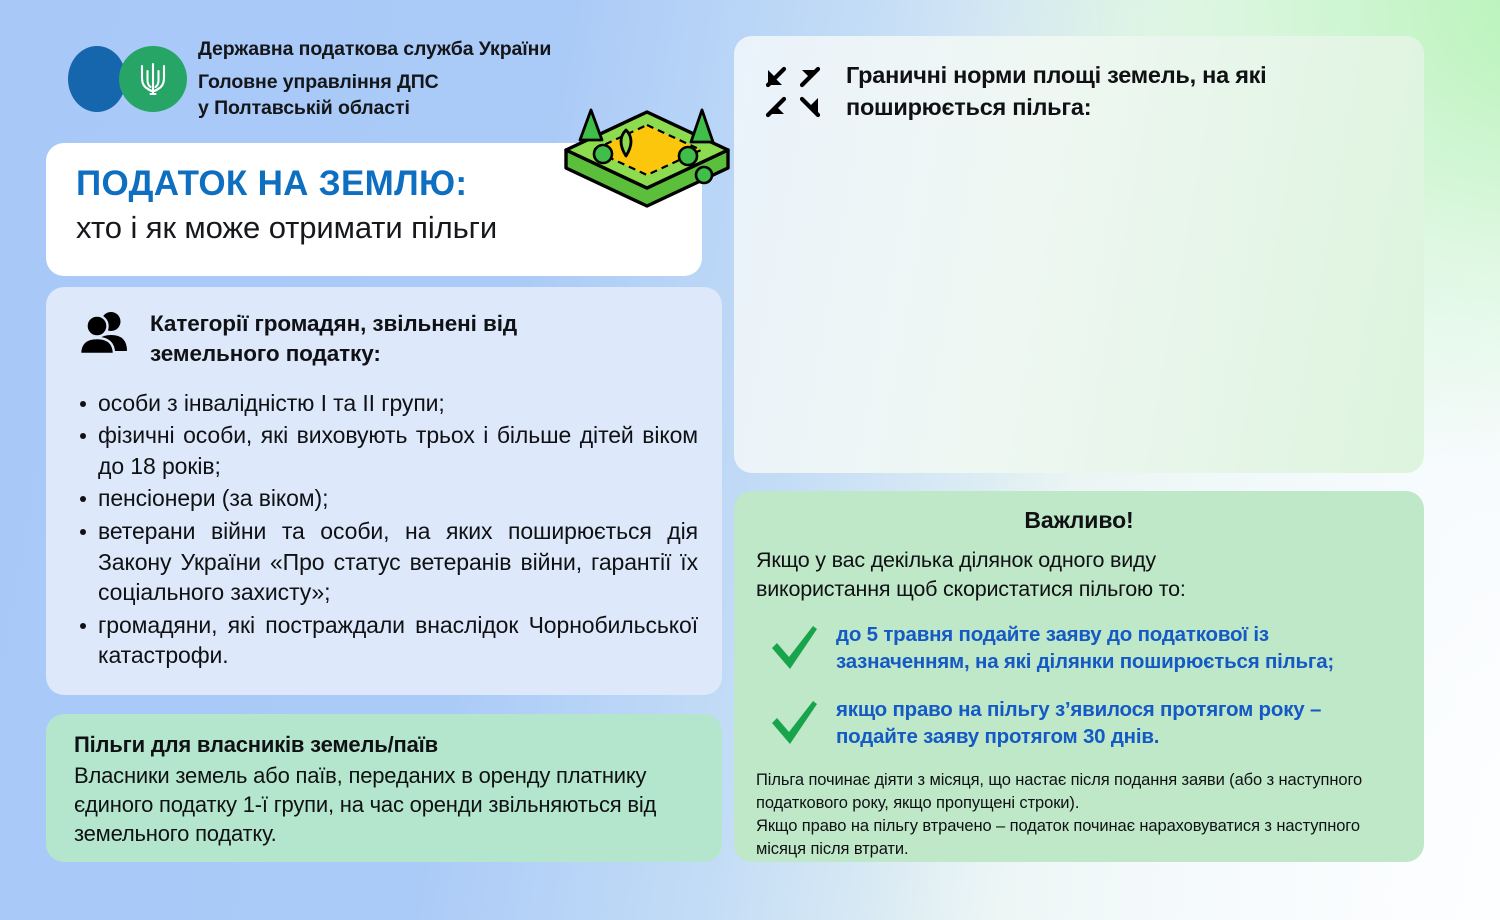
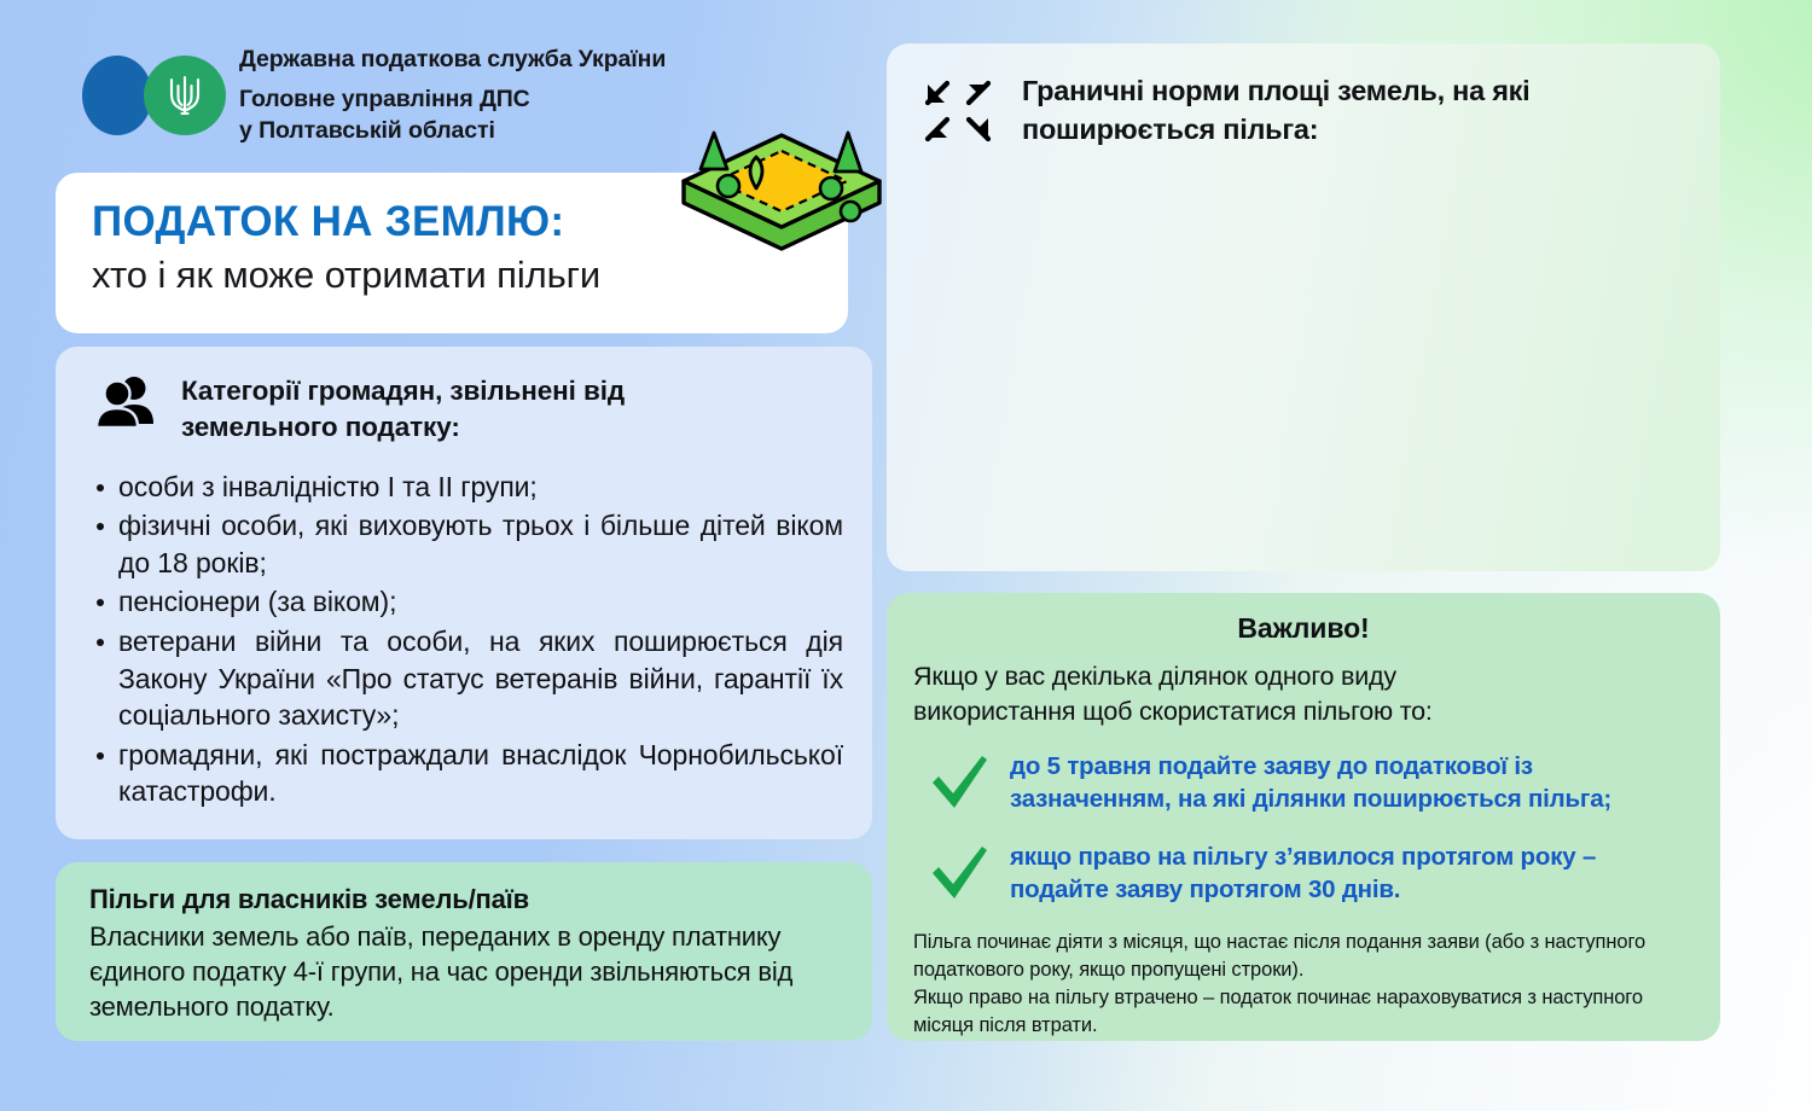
  Державна податкова служба України
  Головне управління ДПС
  у Полтавській області
  ПОДАТОК НА ЗЕМЛЮ:
  хто і як може отримати пільги
  Категорії громадян, звільнені від
  земельного податку:
  особи з інвалідністю I та II групи;
  фізичні особи, які виховують трьох і більше дітей віком до 18 років;
  пенсіонери (за віком);
  ветерани війни та особи, на яких поширюється дія Закону України «Про статус ветеранів війни, гарантії їх соціального захисту»;
  громадяни, які постраждали внаслідок Чорнобильської катастрофи.
  Пільги для власників земель/паїв
- Власники земель або паїв, переданих в оренду платнику єдиного податку 1-ї групи, на час оренди звільняються від земельного податку.
+ Власники земель або паїв, переданих в оренду платнику єдиного податку 4-ї групи, на час оренди звільняються від земельного податку.
  Граничні норми площі земель, на які
  поширюється пільга:
  Важливо!
  Якщо у вас декілька ділянок одного виду
  використання щоб скористатися пільгою то:
  до 5 травня подайте заяву до податкової із зазначенням, на які ділянки поширюється пільга;
  якщо право на пільгу з’явилося протягом року – подайте заяву протягом 30 днів.
  Пільга починає діяти з місяця, що настає після подання заяви (або з наступного податкового року, якщо пропущені строки).
  Якщо право на пільгу втрачено – податок починає нараховуватися з наступного місяця після втрати.
